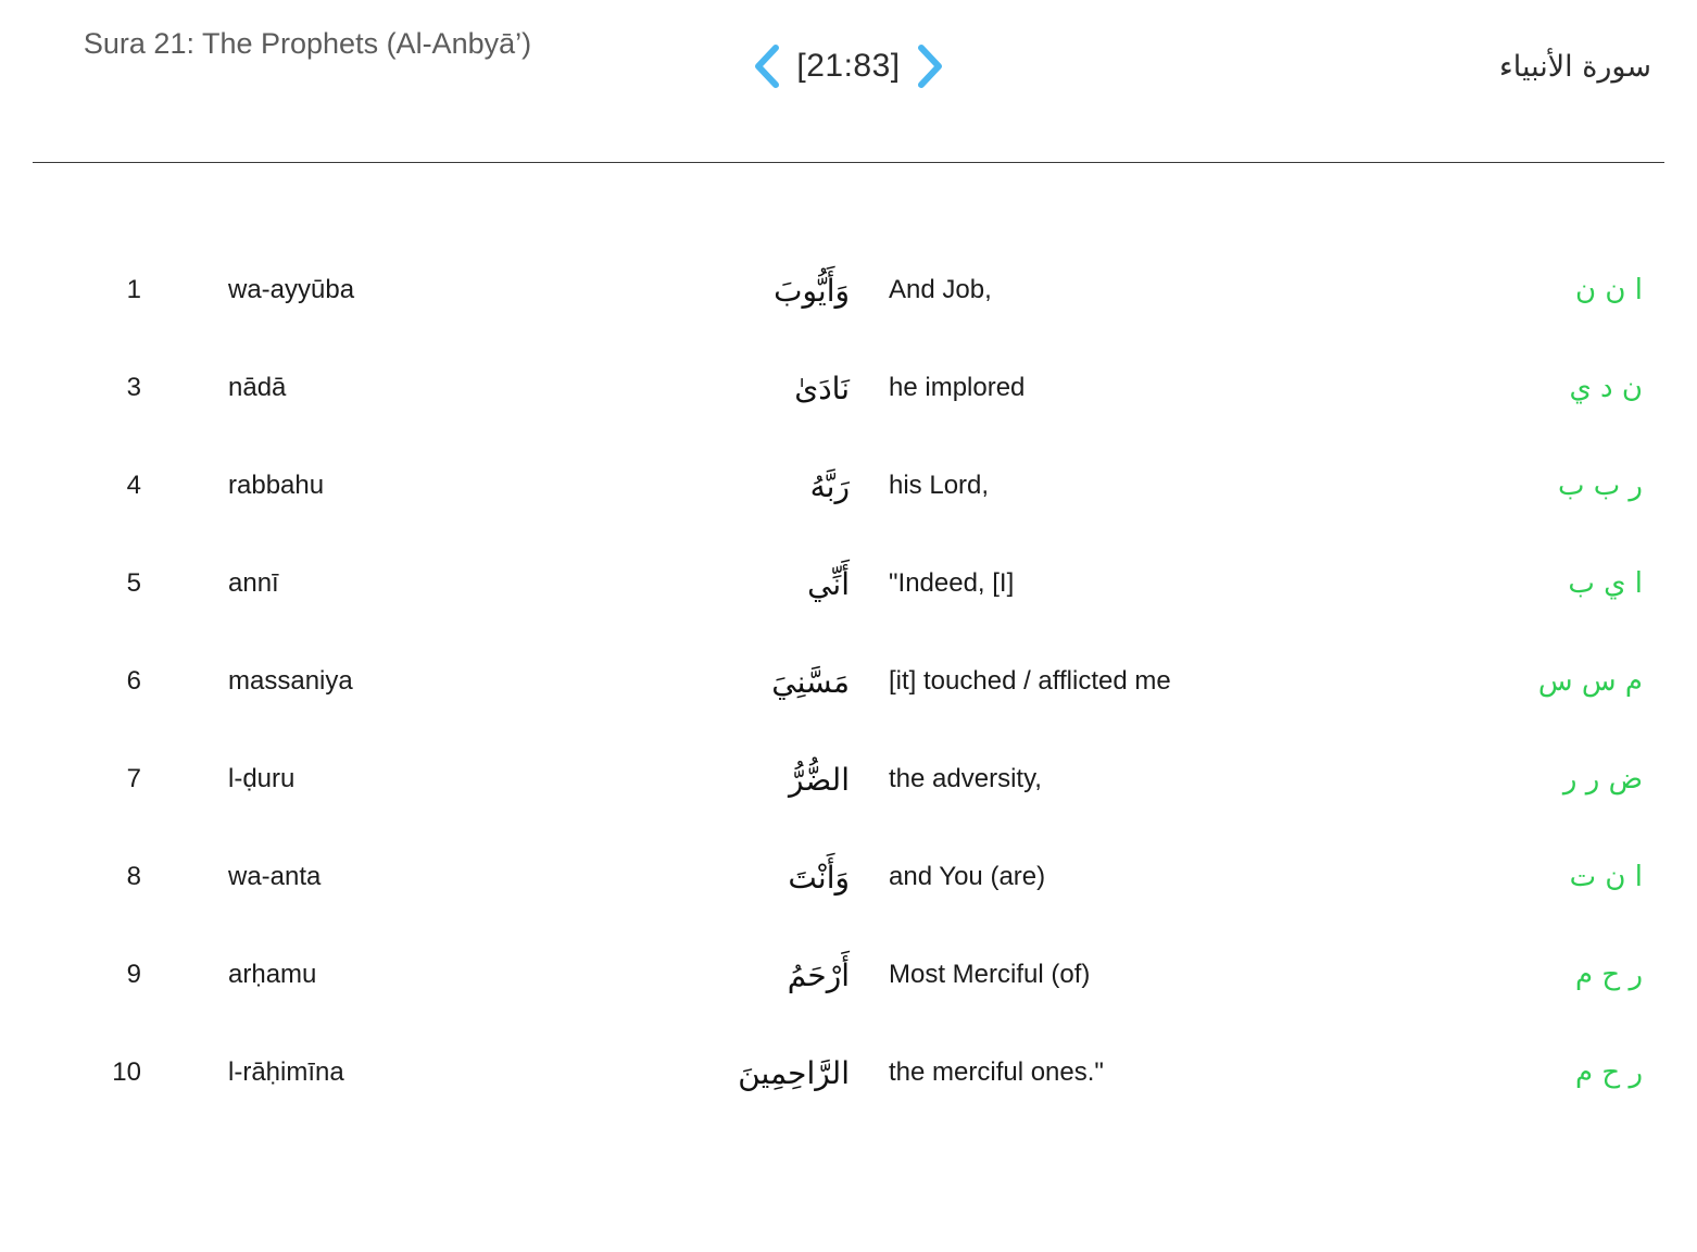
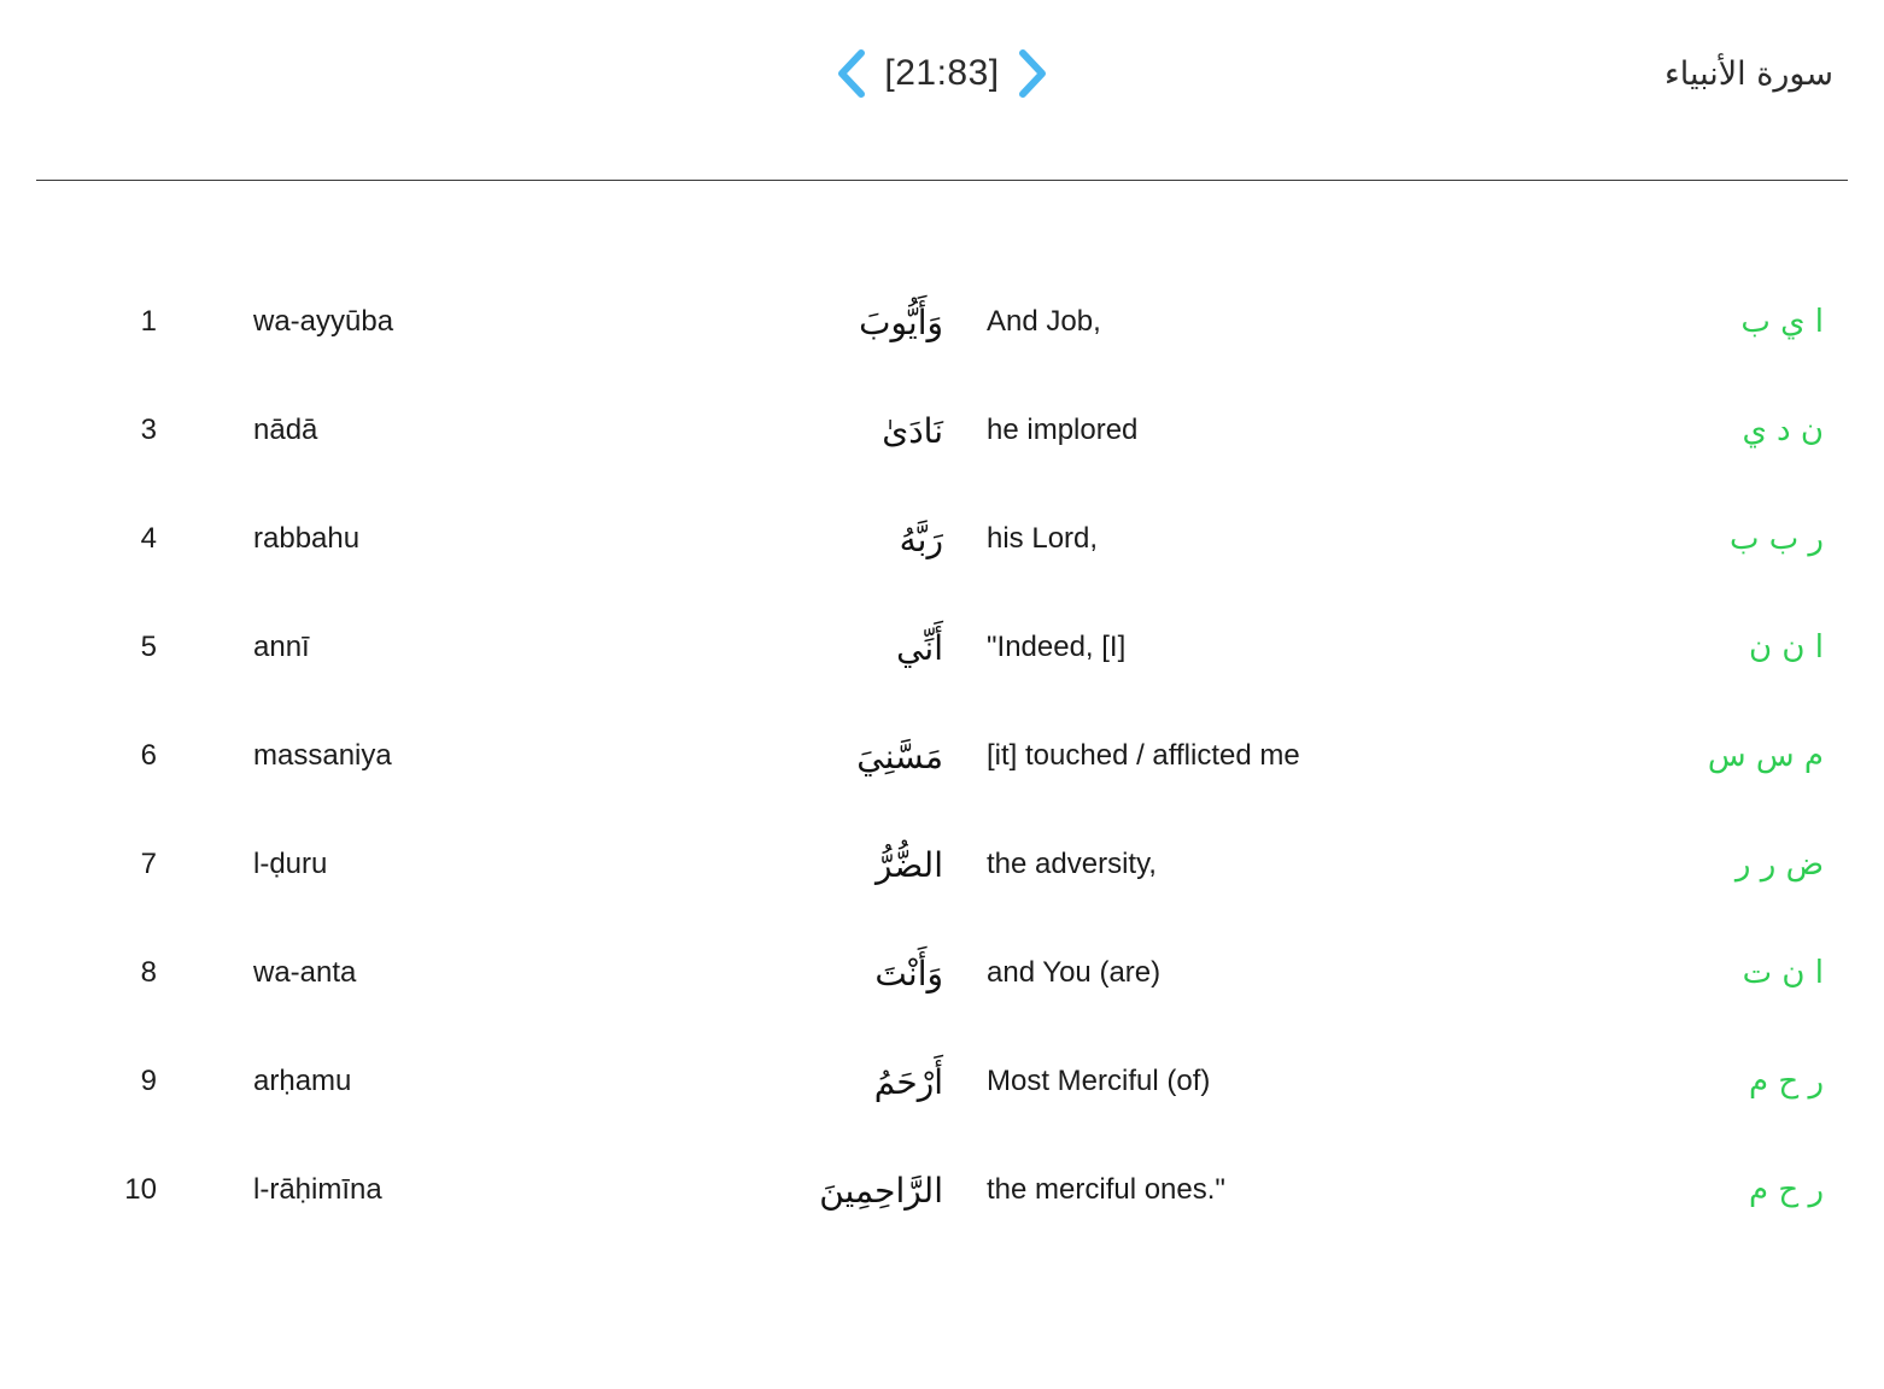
- Sura 21: The Prophets (Al-Anbyā’)
  [21:83]
  سورة الأنبياء
- 1	wa-ayyūba	وَأَيُّوبَ	And Job,	ا ن ن
+ 1	wa-ayyūba	وَأَيُّوبَ	And Job,	ا ي ب
  3	nādā	نَادَىٰ	he implored	ن د ي
  4	rabbahu	رَبَّهُ	his Lord,	ر ب ب
- 5	annī	أَنِّي	"Indeed, [I]	ا ي ب
+ 5	annī	أَنِّي	"Indeed, [I]	ا ن ن
  6	massaniya	مَسَّنِيَ	[it] touched / afflicted me	م س س
  7	l-ḍuru	الضُّرُّ	the adversity,	ض ر ر
  8	wa-anta	وَأَنْتَ	and You (are)	ا ن ت
  9	arḥamu	أَرْحَمُ	Most Merciful (of)	ر ح م
  10	l-rāḥimīna	الرَّاحِمِينَ	the merciful ones."	ر ح م
